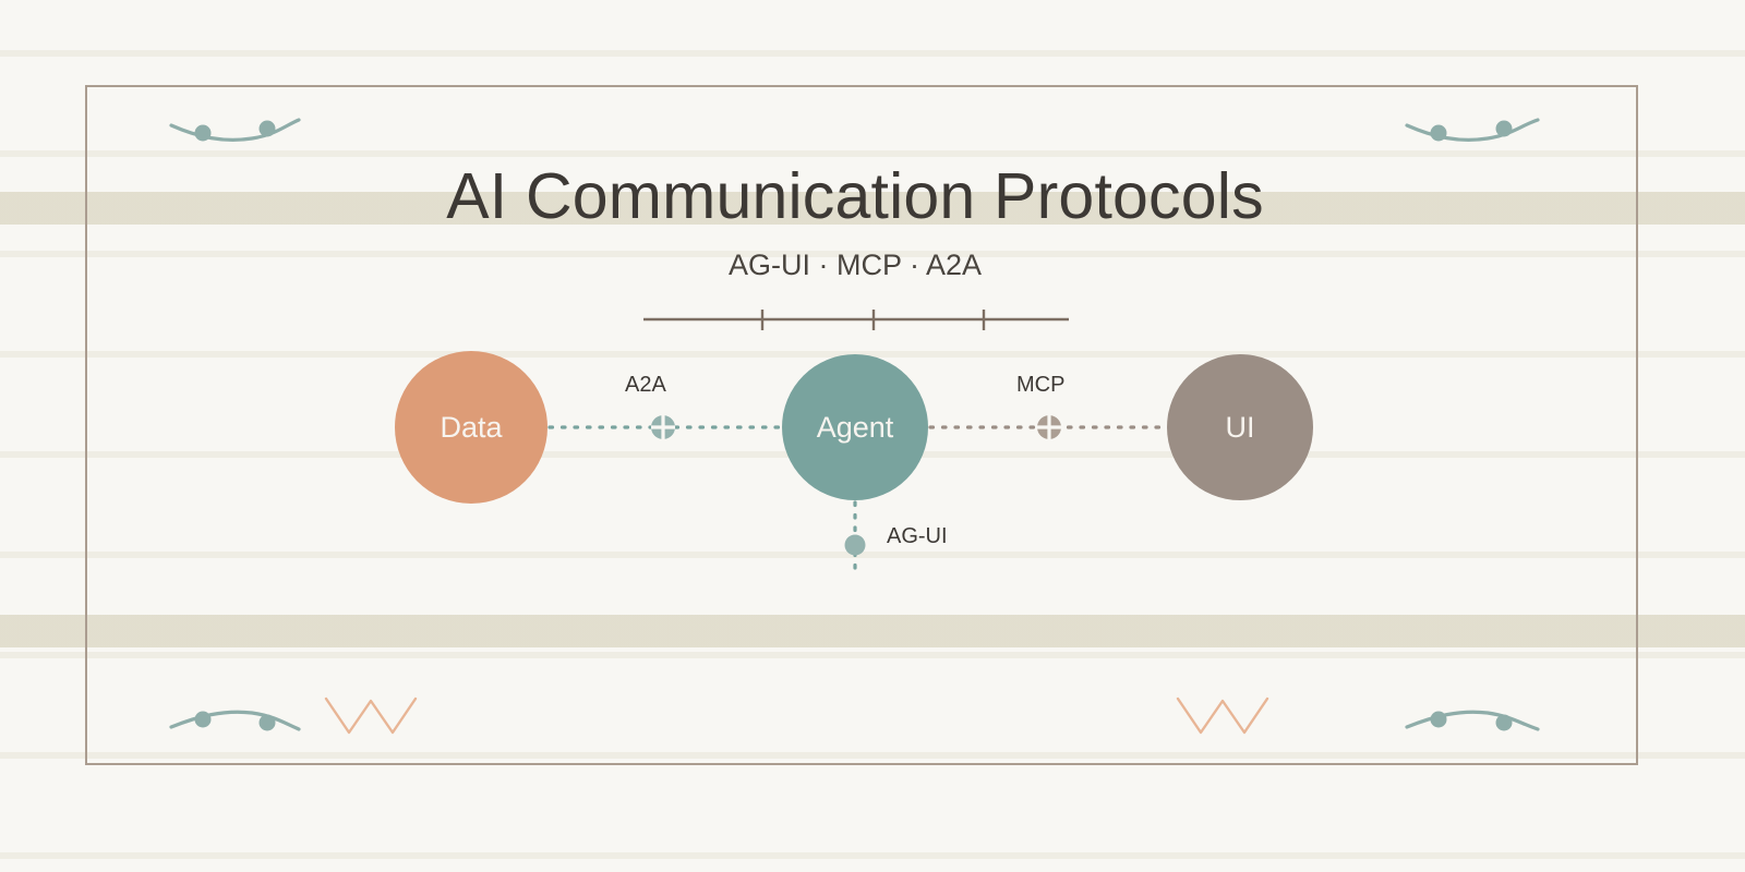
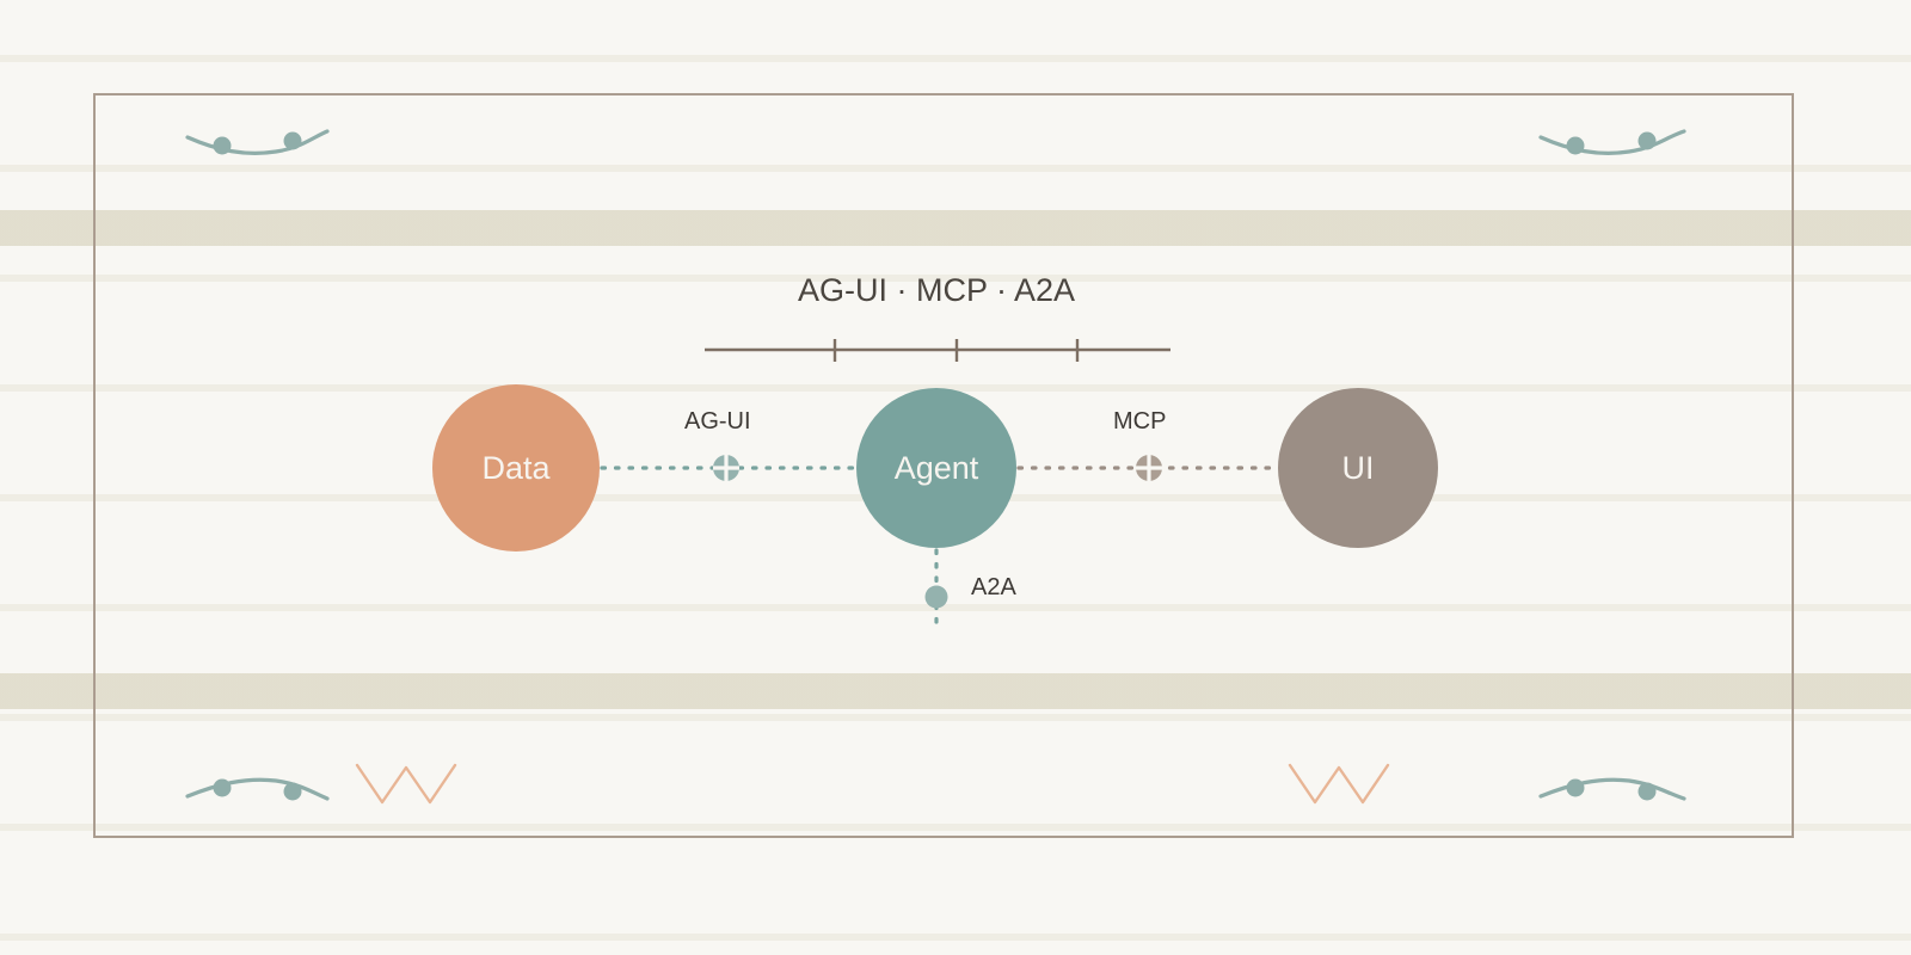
- AI Communication Protocols
  AG-UI · MCP · A2A
  Data
  Agent
  UI
- A2A
+ AG-UI
  MCP
- AG-UI
+ A2A
